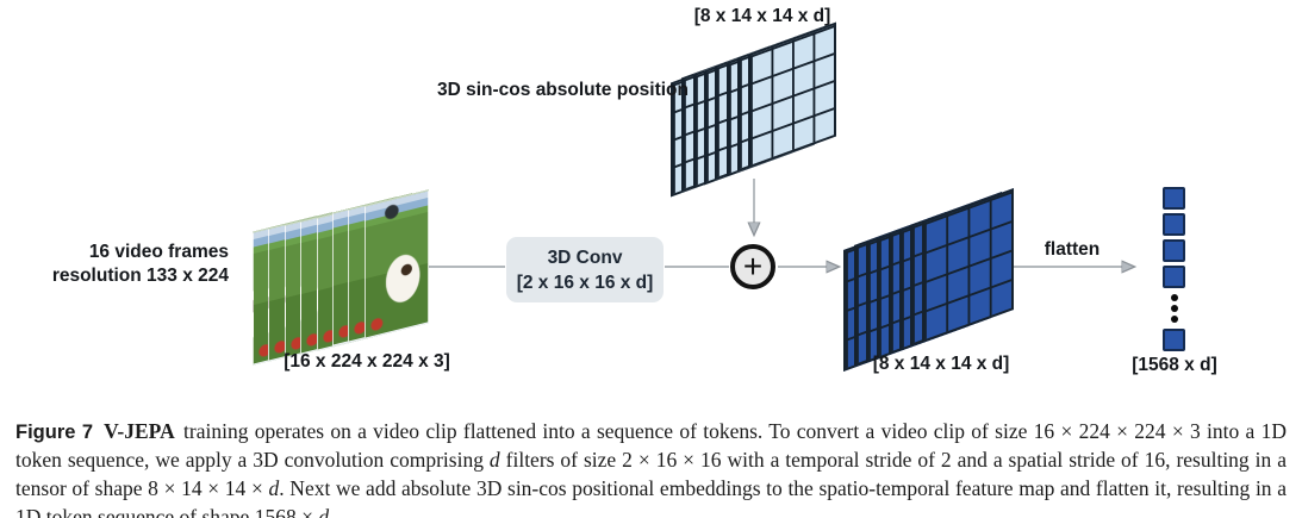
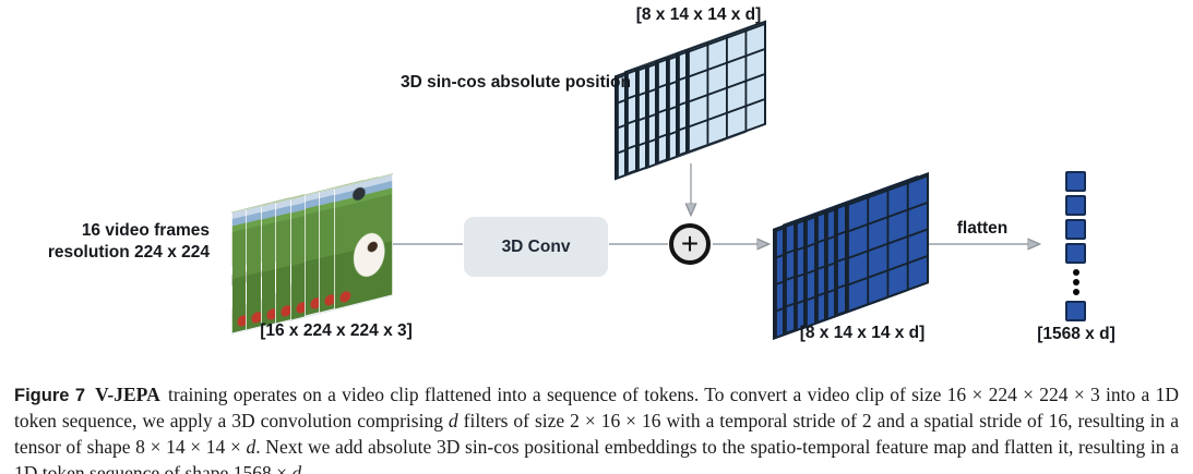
  [8 x 14 x 14 x d]
  3D sin-cos absolute position
  16 video frames
- resolution 133 x 224
+ resolution 224 x 224
  [16 x 224 x 224 x 3]
  3D Conv
- [2 x 16 x 16 x d]
  +
  [8 x 14 x 14 x d]
  flatten
  [1568 x d]
  Figure 7 V-JEPA training operates on a video clip flattened into a sequence of tokens. To convert a video clip of size 16 × 224 × 224 × 3 into a 1D token sequence, we apply a 3D convolution comprising d filters of size 2 × 16 × 16 with a temporal stride of 2 and a spatial stride of 16, resulting in a tensor of shape 8 × 14 × 14 × d. Next we add absolute 3D sin-cos positional embeddings to the spatio-temporal feature map and flatten it, resulting in a 1D token sequence of shape 1568 × d
